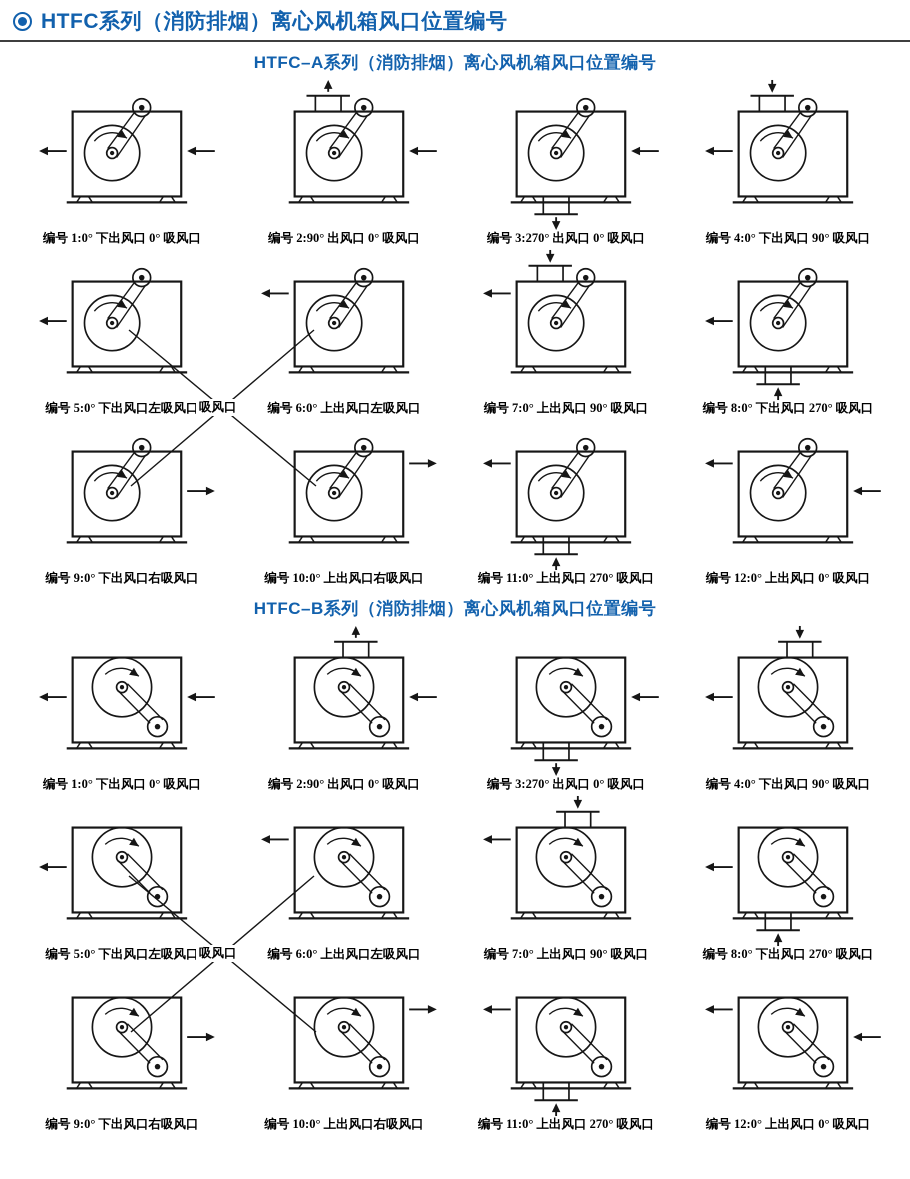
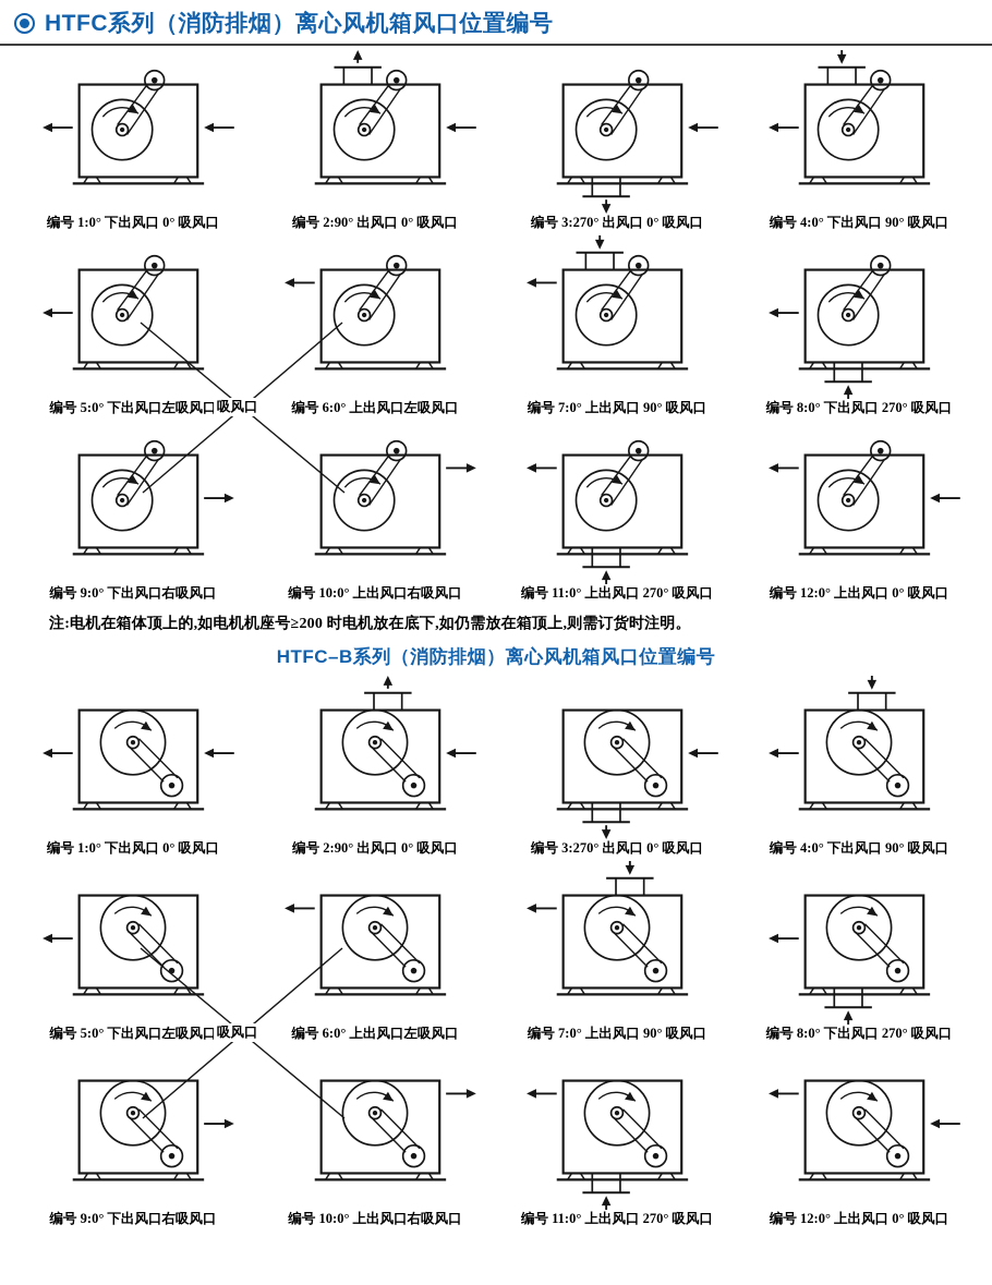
  HTFC系列（消防排烟）离心风机箱风口位置编号
- HTFC–A系列（消防排烟）离心风机箱风口位置编号
  编号 1:0° 下出风口 0° 吸风口
  编号 2:90° 出风口 0° 吸风口
  编号 3:270° 出风口 0° 吸风口
  编号 4:0° 下出风口 90° 吸风口
  编号 5:0° 下出风口左吸风口
  编号 6:0° 上出风口左吸风口
  编号 7:0° 上出风口 90° 吸风口
  编号 8:0° 下出风口 270° 吸风口
  编号 9:0° 下出风口右吸风口
  编号 10:0° 上出风口右吸风口
  编号 11:0° 上出风口 270° 吸风口
  编号 12:0° 上出风口 0° 吸风口
  吸风口
+ 注:电机在箱体顶上的,如电机机座号≥200 时电机放在底下,如仍需放在箱顶上,则需订货时注明。
  HTFC–B系列（消防排烟）离心风机箱风口位置编号
  编号 1:0° 下出风口 0° 吸风口
  编号 2:90° 出风口 0° 吸风口
  编号 3:270° 出风口 0° 吸风口
  编号 4:0° 下出风口 90° 吸风口
  编号 5:0° 下出风口左吸风口
  编号 6:0° 上出风口左吸风口
  编号 7:0° 上出风口 90° 吸风口
  编号 8:0° 下出风口 270° 吸风口
  编号 9:0° 下出风口右吸风口
  编号 10:0° 上出风口右吸风口
  编号 11:0° 上出风口 270° 吸风口
  编号 12:0° 上出风口 0° 吸风口
  吸风口
